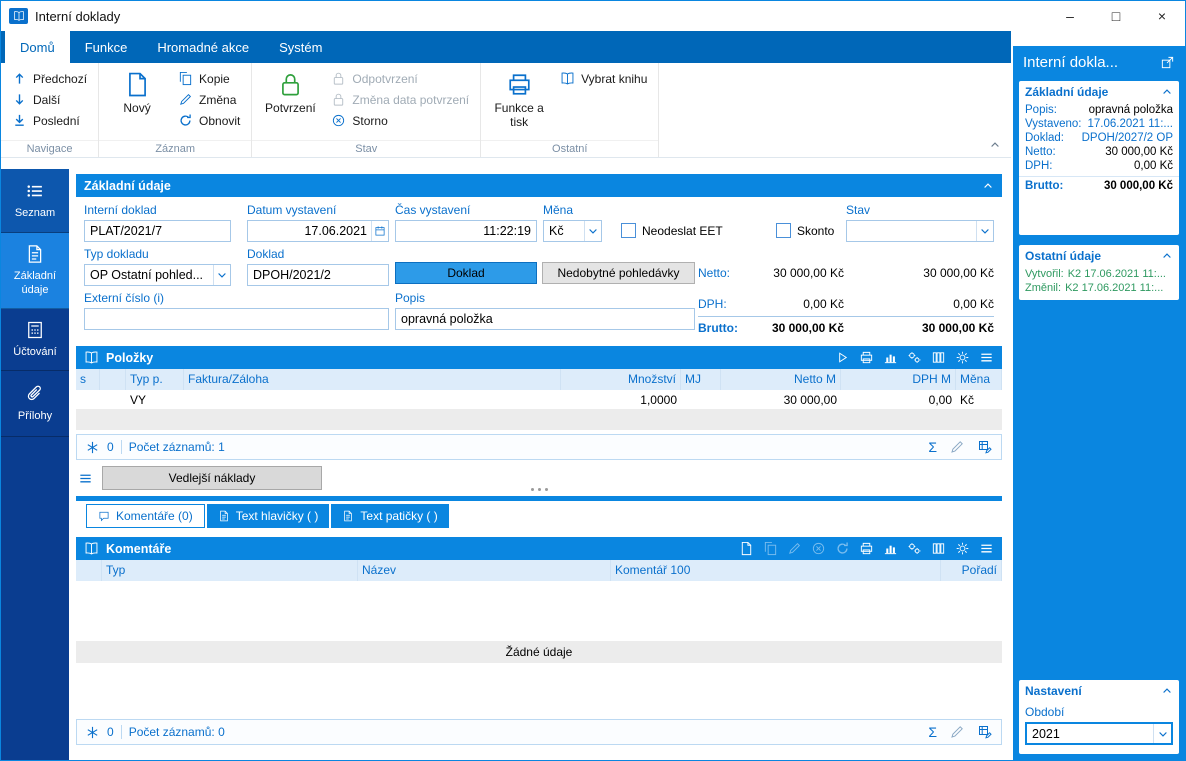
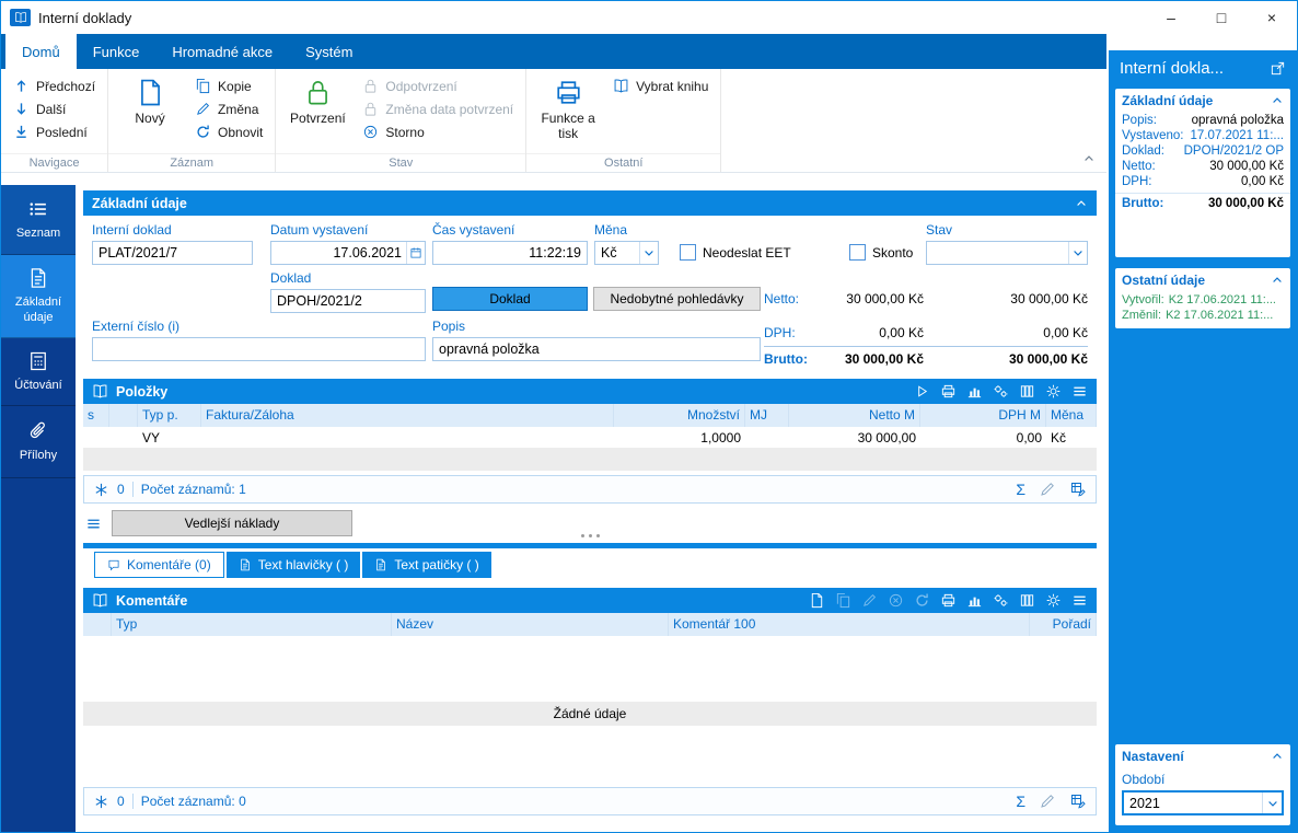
  Interní doklady
  –
  □
  ×
  Domů
  Funkce
  Hromadné akce
  Systém
  Předchozí
  Další
  Poslední
  Navigace
  Nový
  Kopie
  Změna
  Obnovit
  Záznam
  Potvrzení
  Odpotvrzení
  Změna data potvrzení
  Storno
  Stav
  Funkce a tisk
  Vybrat knihu
  Ostatní
  Seznam
  Základní údaje
  Účtování
  Přílohy
  Základní údaje
  Interní doklad
  PLAT/2021/7
  Datum vystavení
  17.06.2021
  Čas vystavení
  11:22:19
  Měna
  Kč
  Neodeslat EET
  Skonto
  Stav
- Typ dokladu
- OP Ostatní pohled...
  Doklad
  DPOH/2021/2
  Doklad
  Nedobytné pohledávky
  Externí číslo (i)
  Popis
  opravná položka
  Netto:
  30 000,00 Kč
  30 000,00 Kč
  DPH:
  0,00 Kč
  0,00 Kč
  Brutto:
  30 000,00 Kč
  30 000,00 Kč
  Položky
  s
  Typ p.
  Faktura/Záloha
  Množství
  MJ
  Netto M
  DPH M
  Měna
  VY
  1,0000
  30 000,00
  0,00
  Kč
  0
  Počet záznamů: 1
  Σ
  Vedlejší náklady
  Komentáře (0)
  Text hlavičky ( )
  Text patičky ( )
  Komentáře
  Typ
  Název
  Komentář 100
  Pořadí
  Žádné údaje
  0
  Počet záznamů: 0
  Σ
  Interní dokla...
  Základní údaje
  Popis:
  opravná položka
  Vystaveno:
- 17.06.2021 11:...
+ 17.07.2021 11:...
  Doklad:
- DPOH/2027/2 OP
+ DPOH/2021/2 OP
  Netto:
  30 000,00 Kč
  DPH:
  0,00 Kč
  Brutto:
  30 000,00 Kč
  Ostatní údaje
  Vytvořil:
  K2 17.06.2021 11:...
  Změnil:
  K2 17.06.2021 11:...
  Nastavení
  Období
  2021
